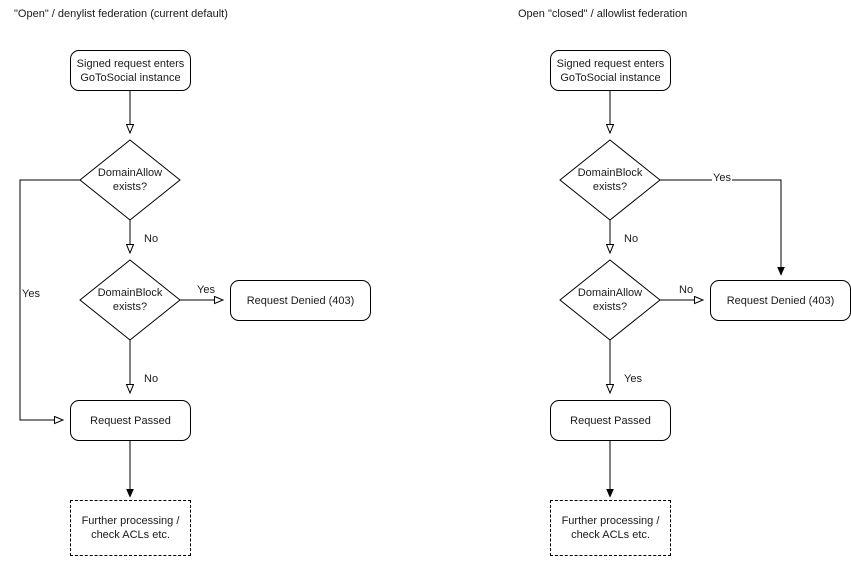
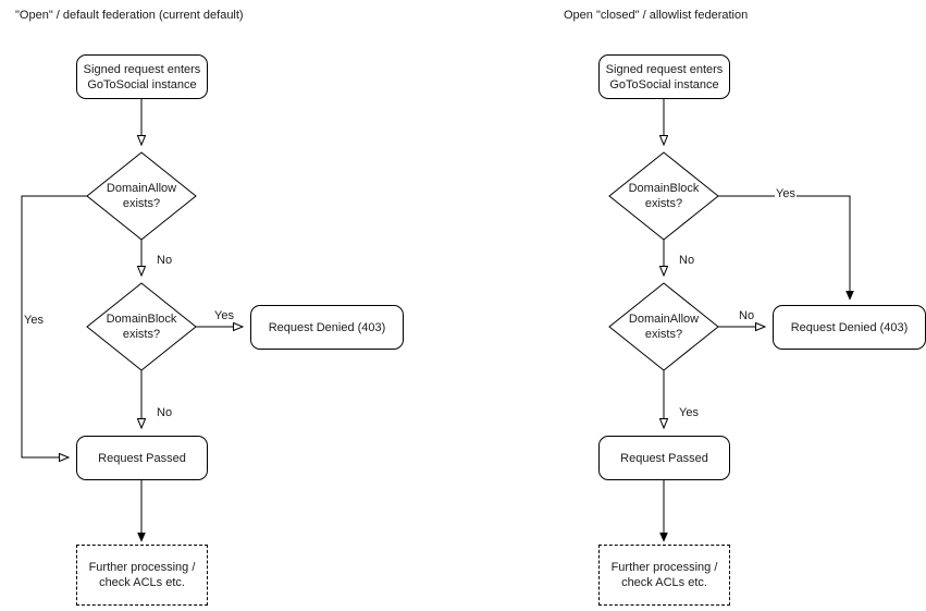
- "Open" / denylist federation (current default)
+ "Open" / default federation (current default)
  Open "closed" / allowlist federation
  Signed request enters
  GoToSocial instance
  DomainAllow
  exists?
  DomainBlock
  exists?
  Request Denied (403)
  Request Passed
  Further processing /
  check ACLs etc.
  Yes
  No
  Yes
  No
  Signed request enters
  GoToSocial instance
  DomainBlock
  exists?
  DomainAllow
  exists?
  Request Denied (403)
  Request Passed
  Further processing /
  check ACLs etc.
  Yes
  No
  No
  Yes
